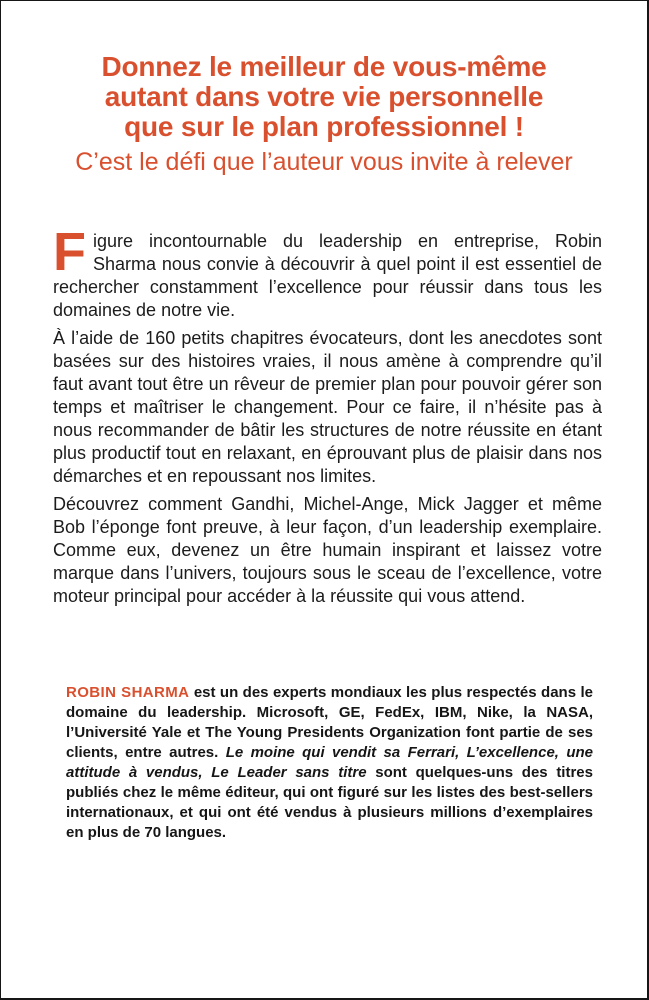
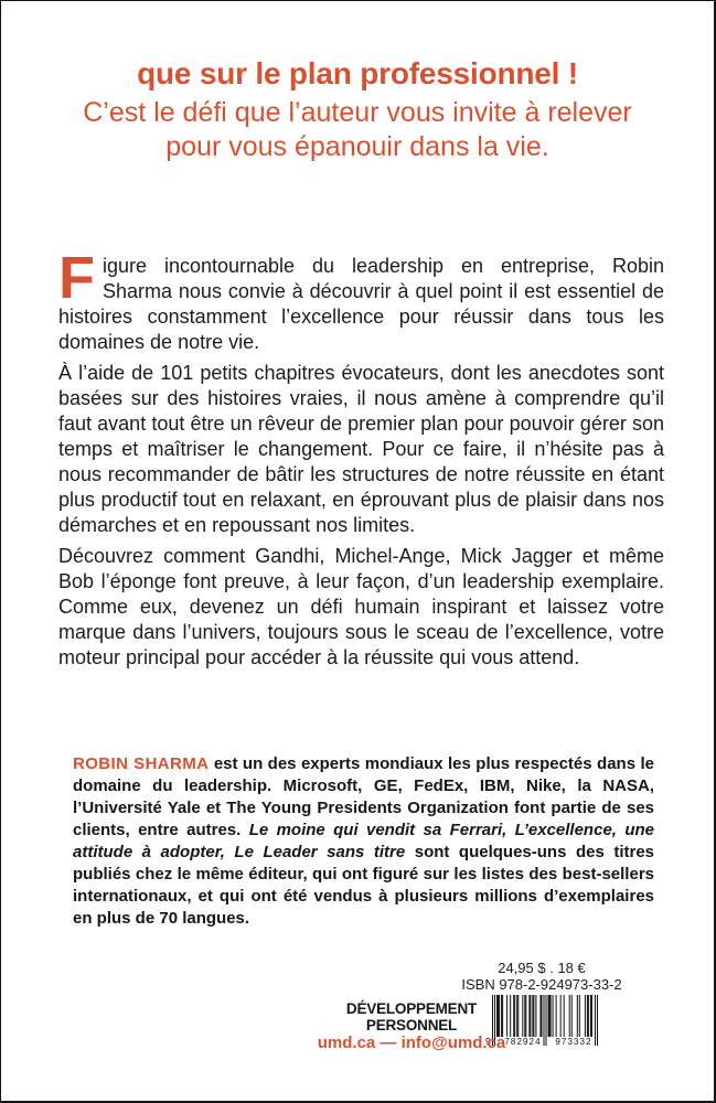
- Donnez le meilleur de vous-même
- autant dans votre vie personnelle
  que sur le plan professionnel !
  C’est le défi que l’auteur vous invite à relever
+ pour vous épanouir dans la vie.
  F
- igure incontournable du leadership en entreprise, Robin Sharma nous convie à découvrir à quel point il est essentiel de rechercher constamment l’excellence pour réussir dans tous les domaines de notre vie.
+ igure incontournable du leadership en entreprise, Robin Sharma nous convie à découvrir à quel point il est essentiel de histoires constamment l’excellence pour réussir dans tous les domaines de notre vie.
- À l’aide de 160 petits chapitres évocateurs, dont les anecdotes sont basées sur des histoires vraies, il nous amène à comprendre qu’il faut avant tout être un rêveur de premier plan pour pouvoir gérer son temps et maîtriser le changement. Pour ce faire, il n’hésite pas à nous recommander de bâtir les structures de notre réussite en étant plus productif tout en relaxant, en éprouvant plus de plaisir dans nos démarches et en repoussant nos limites.
+ À l’aide de 101 petits chapitres évocateurs, dont les anecdotes sont basées sur des histoires vraies, il nous amène à comprendre qu’il faut avant tout être un rêveur de premier plan pour pouvoir gérer son temps et maîtriser le changement. Pour ce faire, il n’hésite pas à nous recommander de bâtir les structures de notre réussite en étant plus productif tout en relaxant, en éprouvant plus de plaisir dans nos démarches et en repoussant nos limites.
- Découvrez comment Gandhi, Michel-Ange, Mick Jagger et même Bob l’éponge font preuve, à leur façon, d’un leadership exemplaire. Comme eux, devenez un être humain inspirant et laissez votre marque dans l’univers, toujours sous le sceau de l’excellence, votre moteur principal pour accéder à la réussite qui vous attend.
+ Découvrez comment Gandhi, Michel-Ange, Mick Jagger et même Bob l’éponge font preuve, à leur façon, d’un leadership exemplaire. Comme eux, devenez un défi humain inspirant et laissez votre marque dans l’univers, toujours sous le sceau de l’excellence, votre moteur principal pour accéder à la réussite qui vous attend.
- ROBIN SHARMA est un des experts mondiaux les plus respectés dans le domaine du leadership. Microsoft, GE, FedEx, IBM, Nike, la NASA, l’Université Yale et The Young Presidents Organization font partie de ses clients, entre autres. Le moine qui vendit sa Ferrari, L’excellence, une attitude à vendus, Le Leader sans titre sont quelques-uns des titres publiés chez le même éditeur, qui ont figuré sur les listes des best-sellers internationaux, et qui ont été vendus à plusieurs millions d’exemplaires en plus de 70 langues.
+ ROBIN SHARMA est un des experts mondiaux les plus respectés dans le domaine du leadership. Microsoft, GE, FedEx, IBM, Nike, la NASA, l’Université Yale et The Young Presidents Organization font partie de ses clients, entre autres. Le moine qui vendit sa Ferrari, L’excellence, une attitude à adopter, Le Leader sans titre sont quelques-uns des titres publiés chez le même éditeur, qui ont figuré sur les listes des best-sellers internationaux, et qui ont été vendus à plusieurs millions d’exemplaires en plus de 70 langues.
+ 24,95 $ . 18 €
+ ISBN 978-2-924973-33-2
+ 9
+ 782924
+ 973332
+ DÉVELOPPEMENT PERSONNEL
+ umd.ca — info@umd.ca
